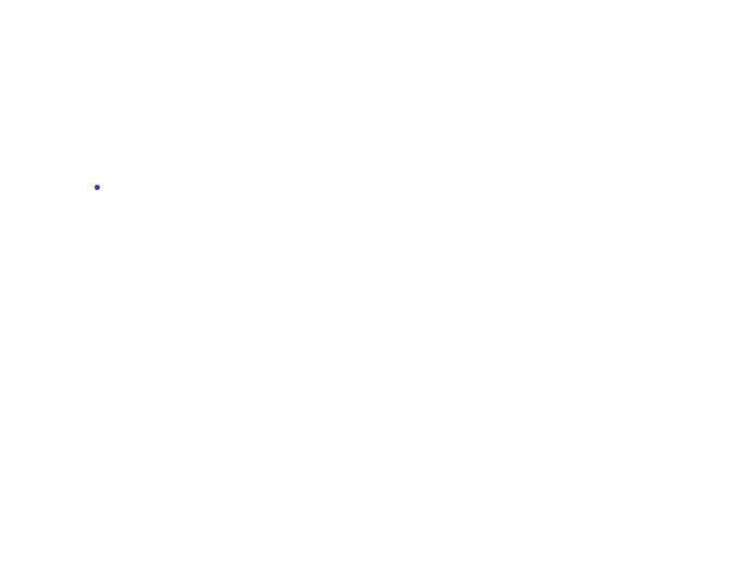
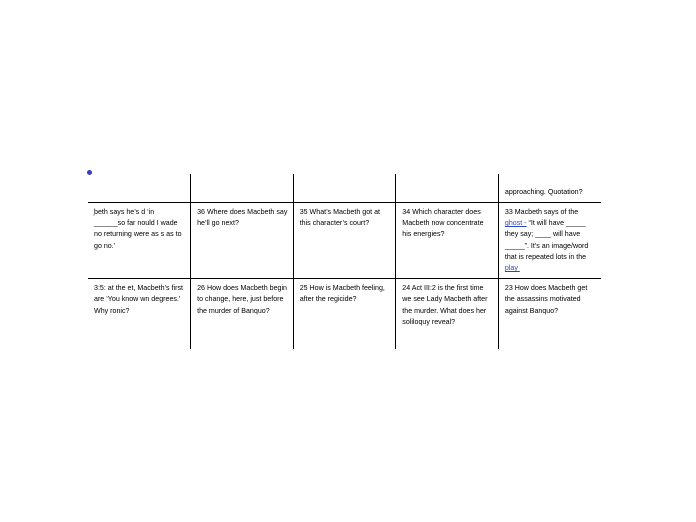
+ 				approaching. Quotation?
+ beth says he’s d ‘in ______so far nould I wade no returning were as s as to go no.’	36 Where does Macbeth say he’ll go next?	35 What’s Macbeth got at this character’s court?	34 Which character does Macbeth now concentrate his energies?	33 Macbeth says of the ghost - “It will have _____ they say; ____ will have _____”. It’s an image/word that is repeated lots in the play
+ 3:5: at the et, Macbeth’s first are ‘You know wn degrees.’ Why ronic?	26 How does Macbeth begin to change, here, just before the murder of Banquo?	25 How is Macbeth feeling, after the regicide?	24 Act III:2 is the first time we see Lady Macbeth after the murder. What does her soliloquy reveal?	23 How does Macbeth get the assassins motivated against Banquo?
